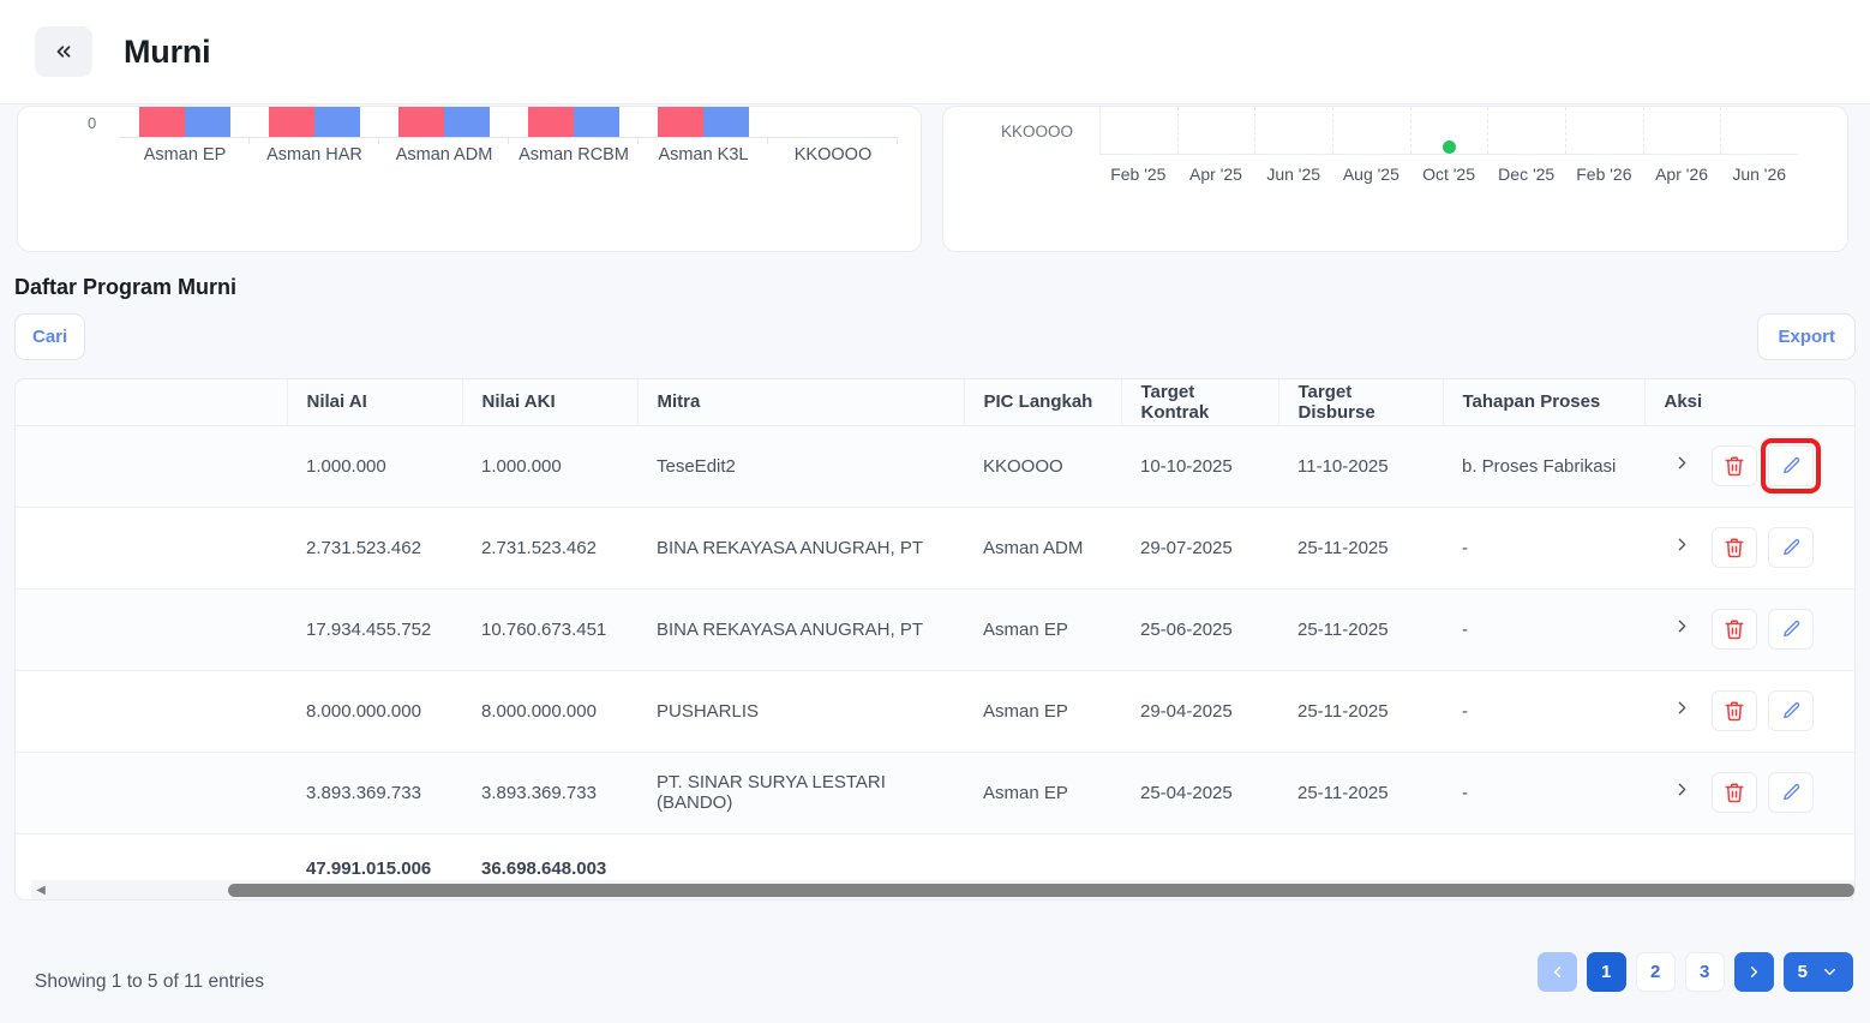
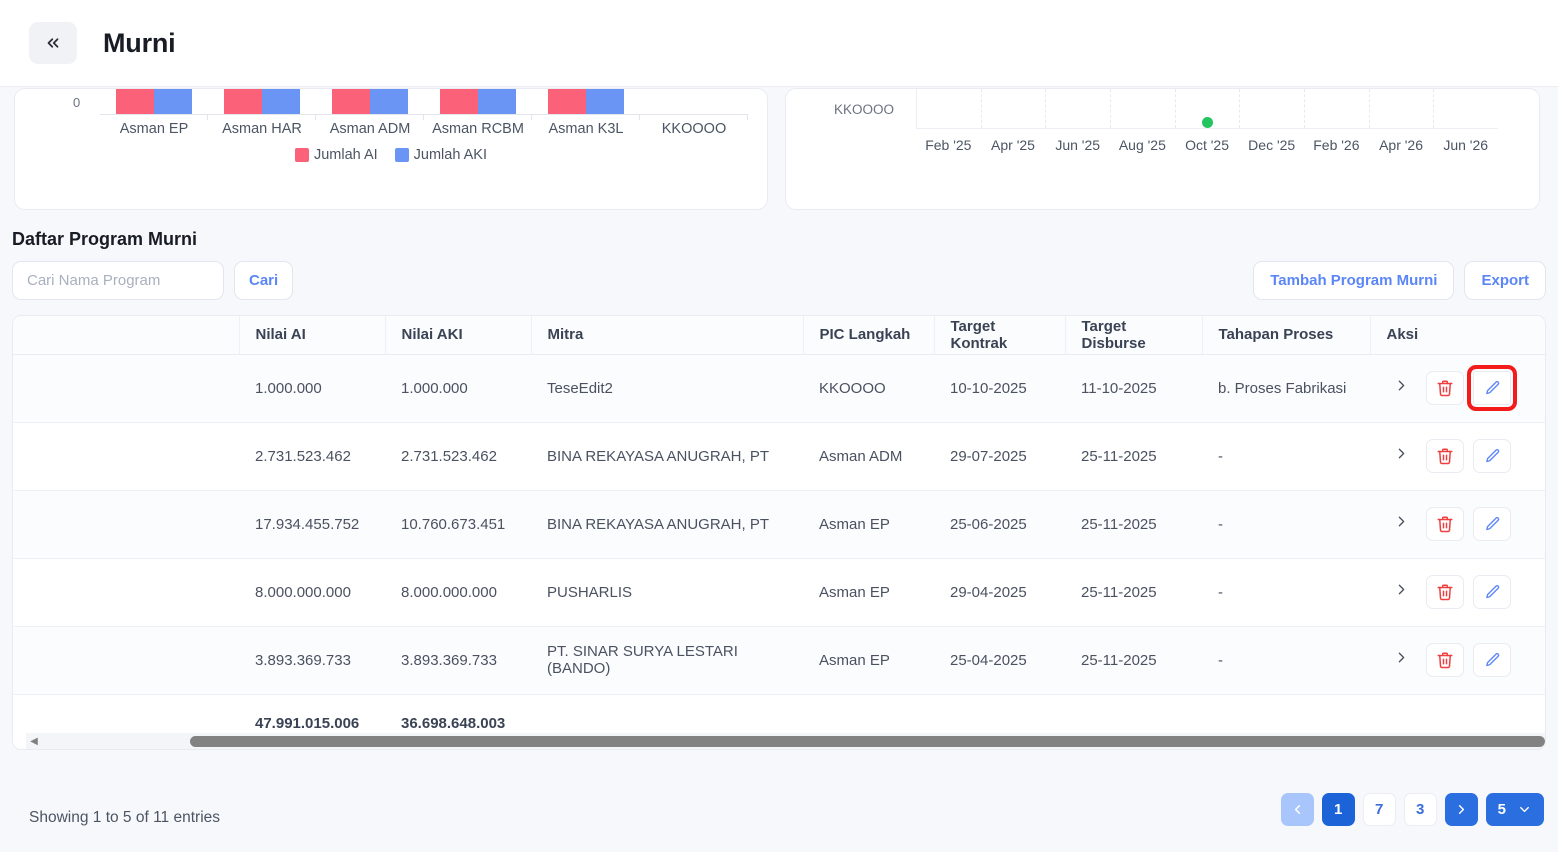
  Murni
  0
  Asman EP
  Asman HAR
  Asman ADM
  Asman RCBM
  Asman K3L
  KKOOOO
+ Jumlah AI
+ Jumlah AKI
  KKOOOO
  Feb '25
  Apr '25
  Jun '25
  Aug '25
  Oct '25
  Dec '25
  Feb '26
  Apr '26
  Jun '26
  Daftar Program Murni
+ Cari Nama Program
  Cari
+ Tambah Program Murni
  Export
  	Nilai AI	Nilai AKI	Mitra	PIC Langkah	Target Kontrak	Target Disburse	Tahapan Proses	Aksi
  	1.000.000	1.000.000	TeseEdit2	KKOOOO	10-10-2025	11-10-2025	b. Proses Fabrikasi
  	2.731.523.462	2.731.523.462	BINA REKAYASA ANUGRAH, PT	Asman ADM	29-07-2025	25-11-2025	-
  	17.934.455.752	10.760.673.451	BINA REKAYASA ANUGRAH, PT	Asman EP	25-06-2025	25-11-2025	-
  	8.000.000.000	8.000.000.000	PUSHARLIS	Asman EP	29-04-2025	25-11-2025	-
  	3.893.369.733	3.893.369.733	PT. SINAR SURYA LESTARI (BANDO)	Asman EP	25-04-2025	25-11-2025	-
  	47.991.015.006	36.698.648.003
  ◀
  Showing 1 to 5 of 11 entries
  1
- 2
+ 7
  3
  5
